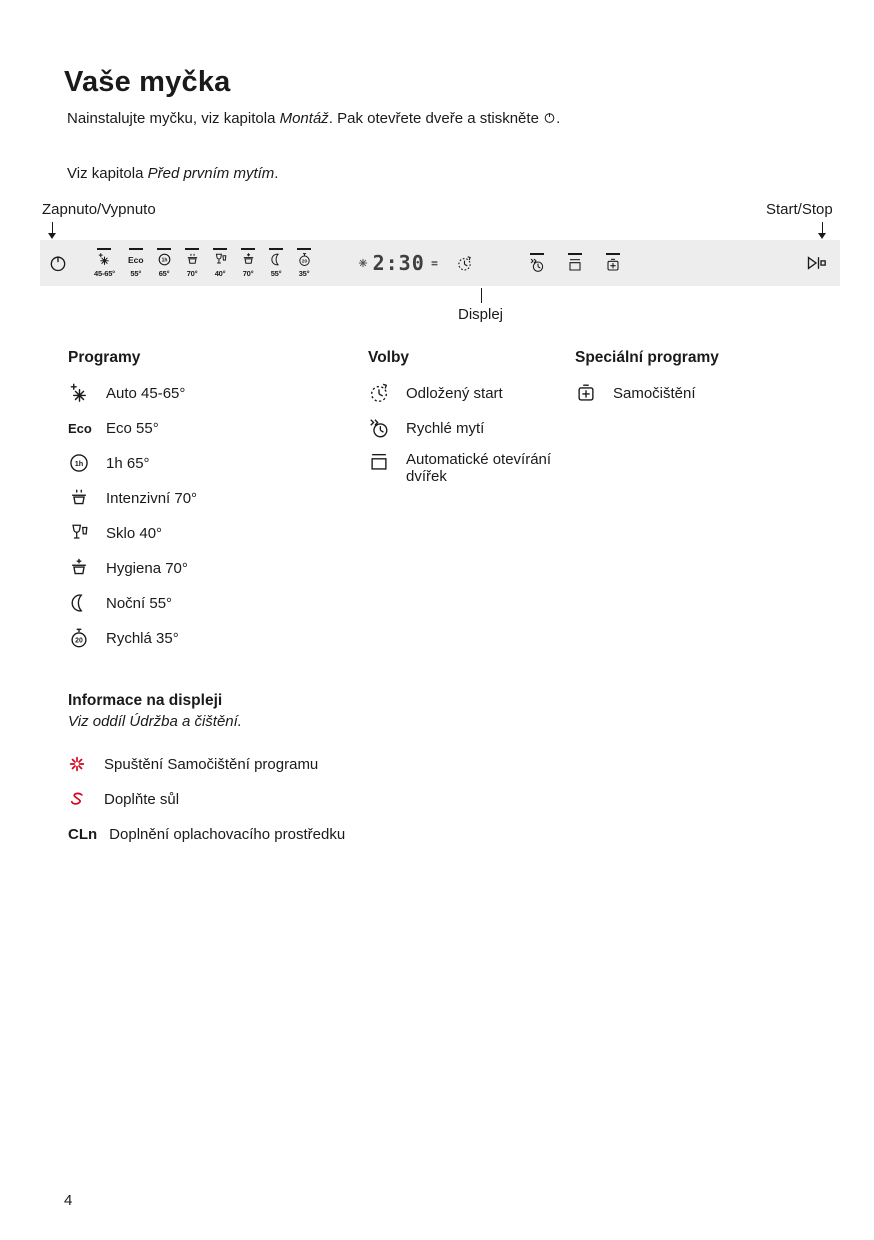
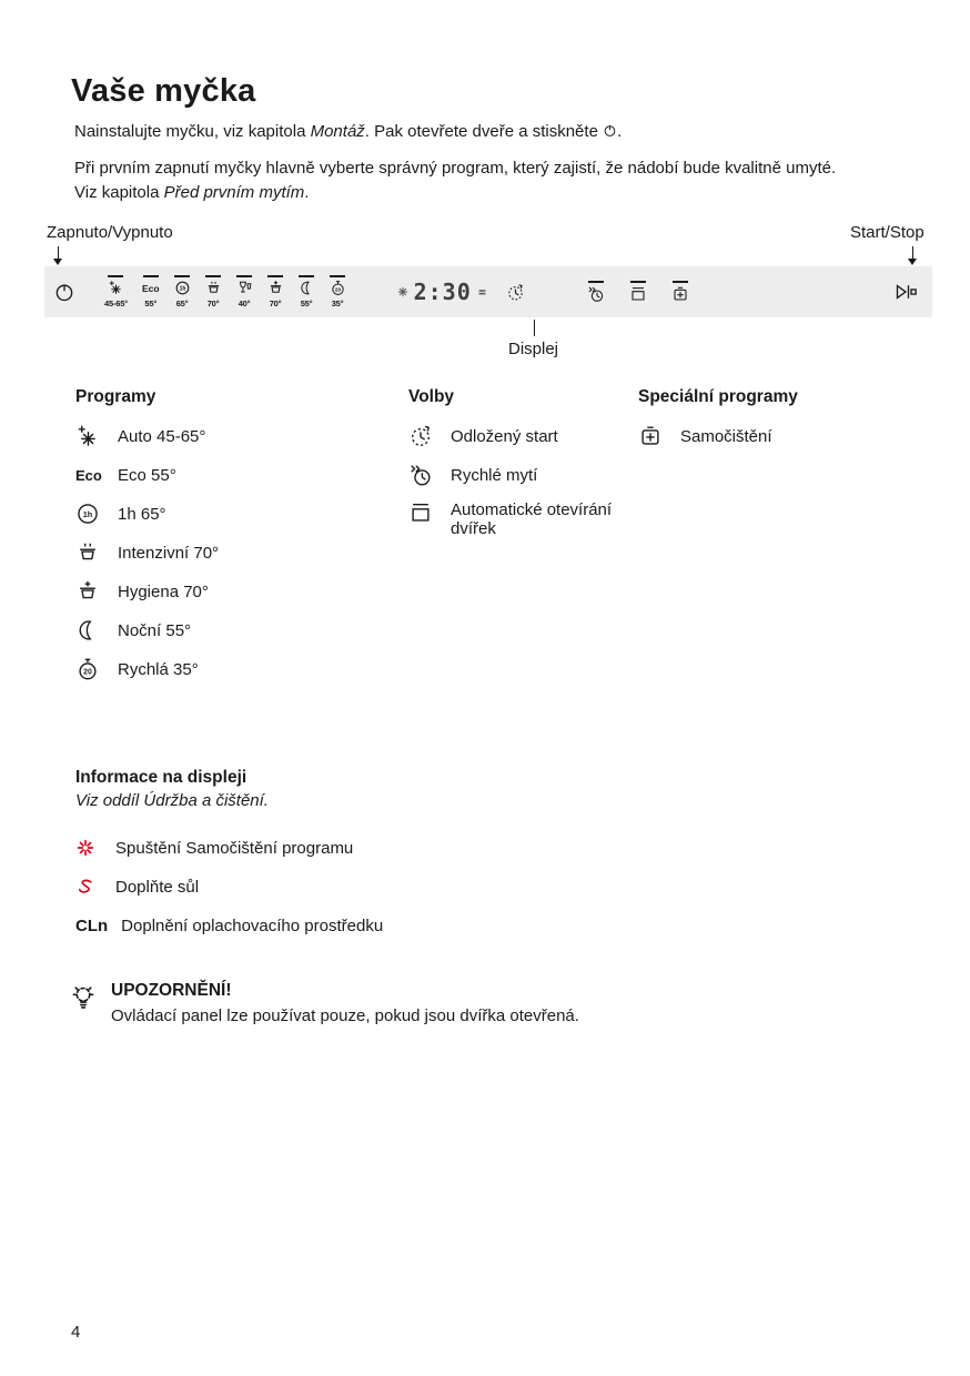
  Vaše myčka
  Nainstalujte myčku, viz kapitola Montáž. Pak otevřete dveře a stiskněte .
+ Při prvním zapnutí myčky hlavně vyberte správný program, který zajistí, že nádobí bude kvalitně umyté.
  Viz kapitola Před prvním mytím.
  Zapnuto/Vypnuto
  Start/Stop
  45-65°
  Eco
  55°
  65°
  70°
  40°
  70°
  55°
  35°
  2:30
  Displej
  Programy
  Auto 45-65°
  Eco
  Eco 55°
  1h
  1h 65°
  Intenzivní 70°
- Sklo 40°
  Hygiena 70°
  Noční 55°
  Rychlá 35°
  Volby
  Odložený start
  Rychlé mytí
  Automatické otevírání dvířek
  Speciální programy
  Samočištění
  Informace na displeji
  Viz oddíl Údržba a čištění.
  Spuštění Samočištění programu
  Doplňte sůl
  CLn
  Doplnění oplachovacího prostředku
+ UPOZORNĚNÍ!
+ Ovládací panel lze používat pouze, pokud jsou dvířka otevřená.
  4
